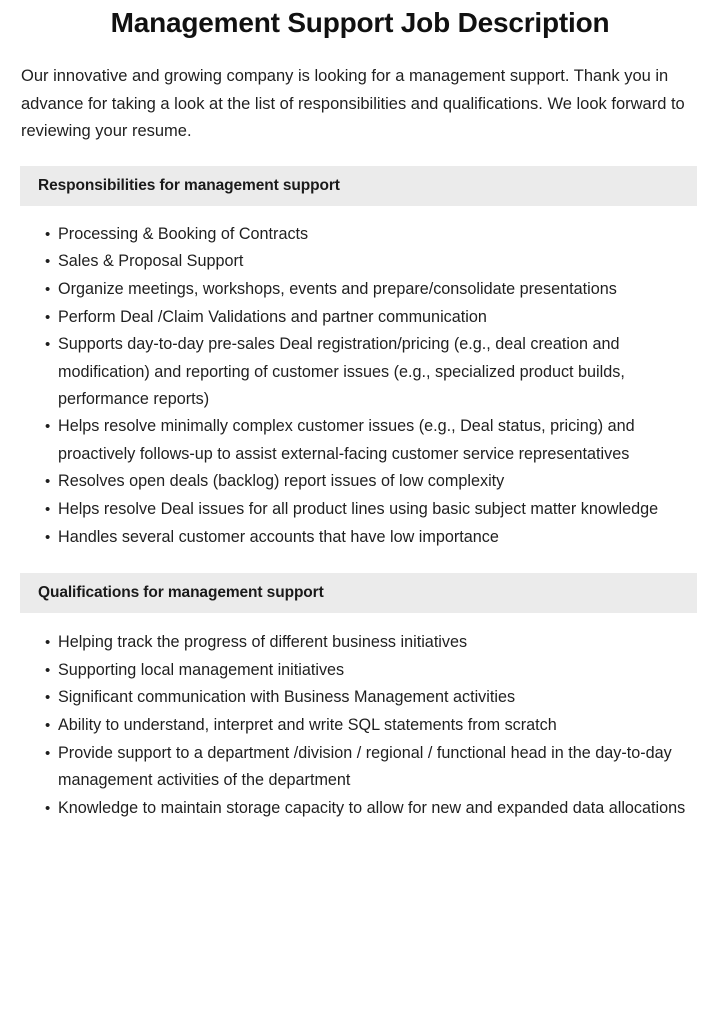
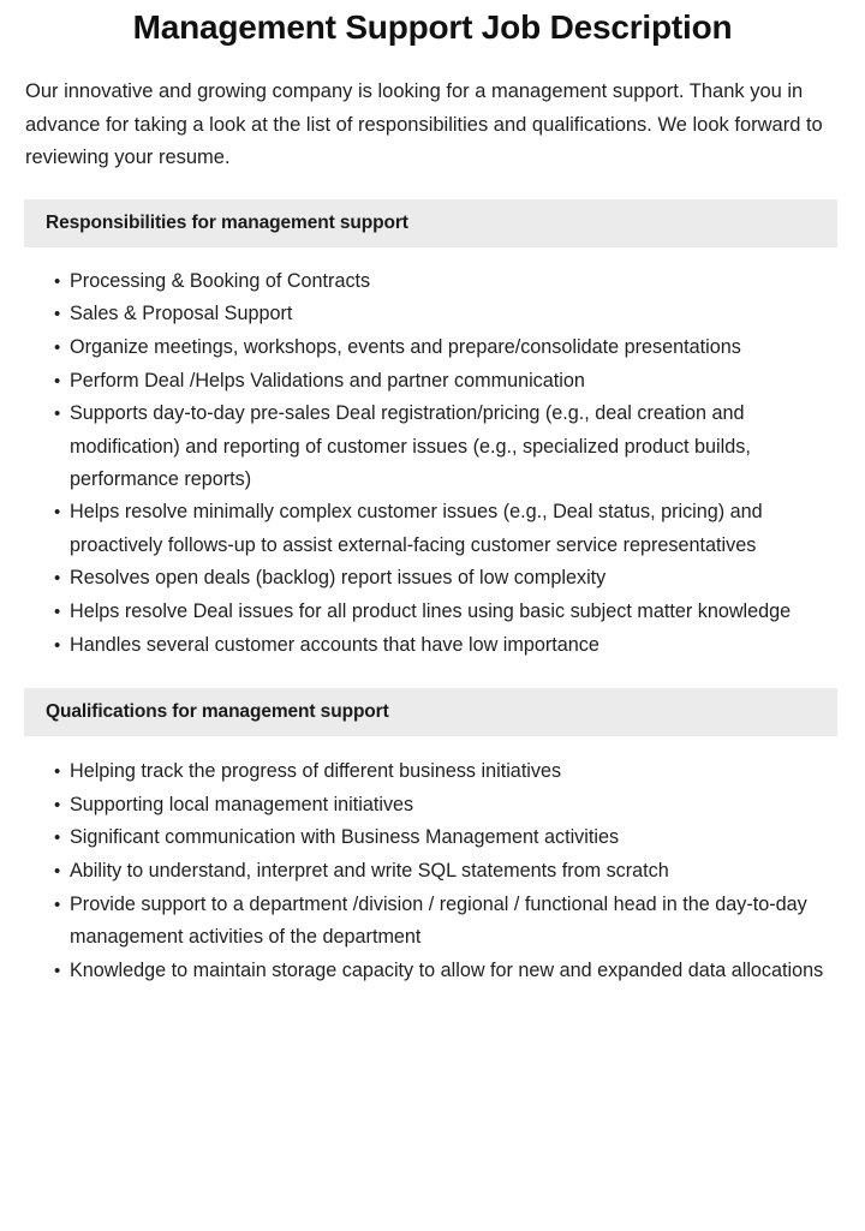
  Management Support Job Description
  Our innovative and growing company is looking for a management support. Thank you in advance for taking a look at the list of responsibilities and qualifications. We look forward to reviewing your resume.
  Responsibilities for management support
  Processing & Booking of Contracts
  Sales & Proposal Support
  Organize meetings, workshops, events and prepare/consolidate presentations
- Perform Deal /Claim Validations and partner communication
+ Perform Deal /Helps Validations and partner communication
  Supports day-to-day pre-sales Deal registration/pricing (e.g., deal creation and modification) and reporting of customer issues (e.g., specialized product builds, performance reports)
  Helps resolve minimally complex customer issues (e.g., Deal status, pricing) and proactively follows-up to assist external-facing customer service representatives
  Resolves open deals (backlog) report issues of low complexity
  Helps resolve Deal issues for all product lines using basic subject matter knowledge
  Handles several customer accounts that have low importance
  Qualifications for management support
  Helping track the progress of different business initiatives
  Supporting local management initiatives
  Significant communication with Business Management activities
  Ability to understand, interpret and write SQL statements from scratch
  Provide support to a department /division / regional / functional head in the day-to-day management activities of the department
  Knowledge to maintain storage capacity to allow for new and expanded data allocations
